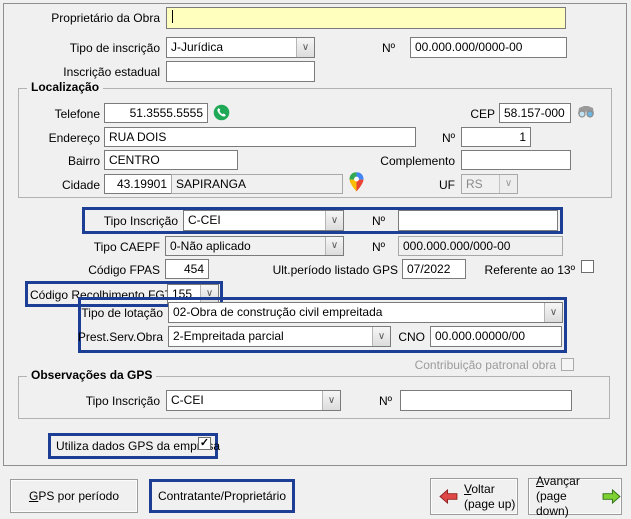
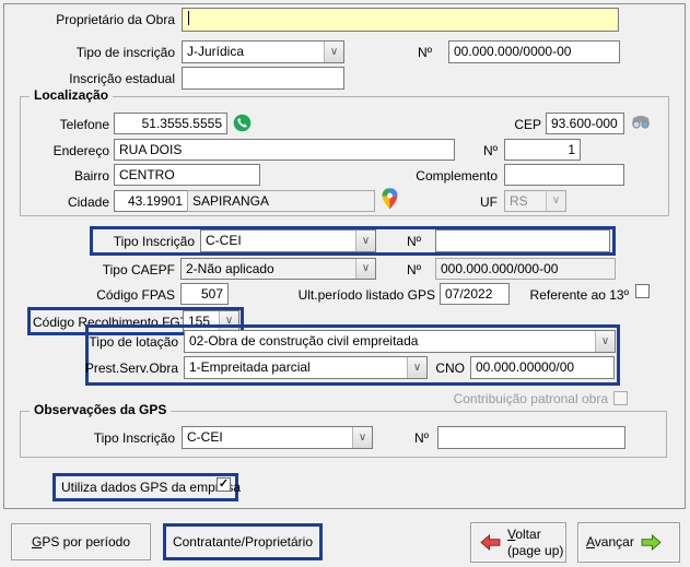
  Proprietário da Obra
  Tipo de inscrição
  J-Jurídica
  ∨
  Nº
  00.000.000/0000-00
  Inscrição estadual
  Localização
  Telefone
  51.3555.5555
  CEP
- 58.157-000
+ 93.600-000
  Endereço
  RUA DOIS
  Nº
  1
  Bairro
  CENTRO
  Complemento
  Cidade
  43.19901
  SAPIRANGA
  UF
  RS
  ∨
  Tipo Inscrição
  C-CEI
  ∨
  Nº
  Tipo CAEPF
- 0-Não aplicado
+ 2-Não aplicado
  ∨
  Nº
  000.000.000/000-00
  Código FPAS
- 454
+ 507
  Ult.período listado GPS
  07/2022
  Referente ao 13º
  Código Recolhimento FG
  155
  ∨
  Tipo de lotação
  02-Obra de construção civil empreitada
  ∨
  Prest.Serv.Obra
- 2-Empreitada parcial
+ 1-Empreitada parcial
  ∨
  CNO
  00.000.00000/00
  Contribuição patronal obra
  Observações da GPS
  Tipo Inscrição
  C-CEI
  ∨
  Nº
  Utiliza dados GPS da empa
  ✓
  GPS por período
  Contratante/Proprietário
  Voltar
  (page up)
  Avançar
- (page down)
